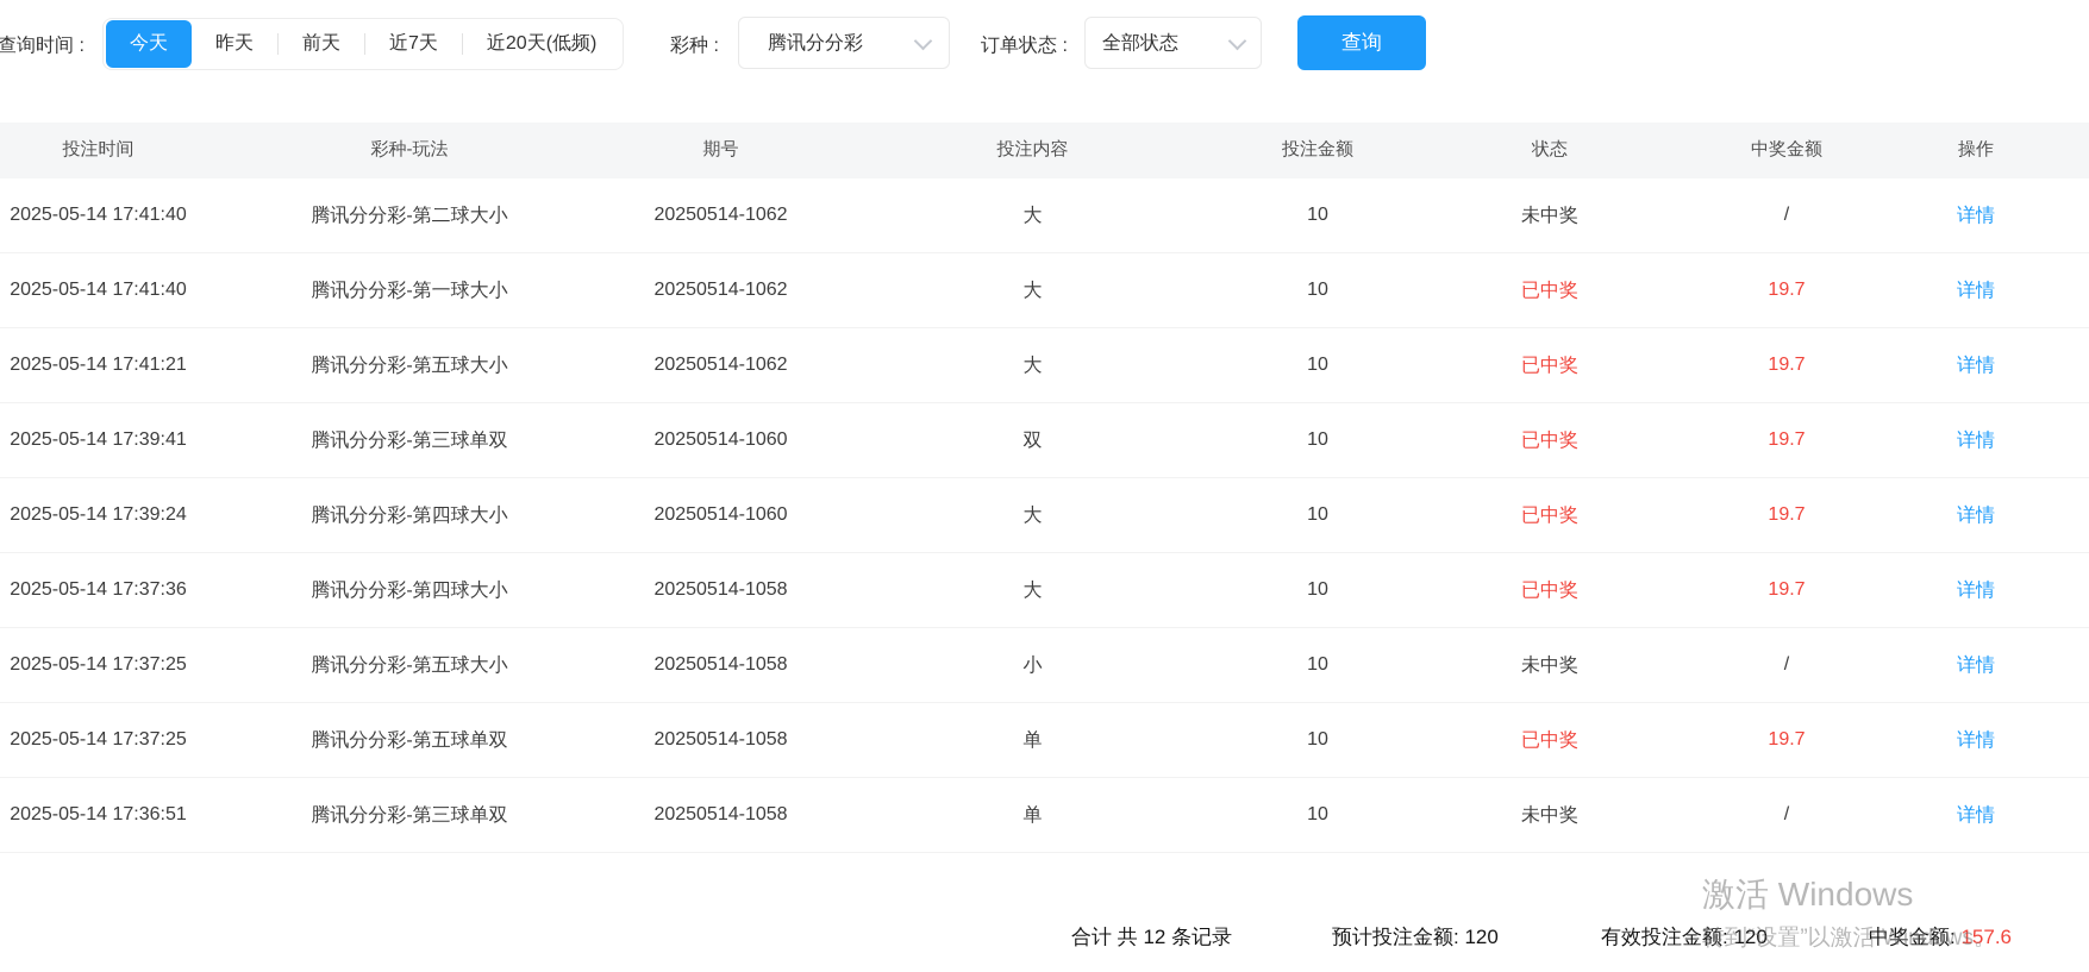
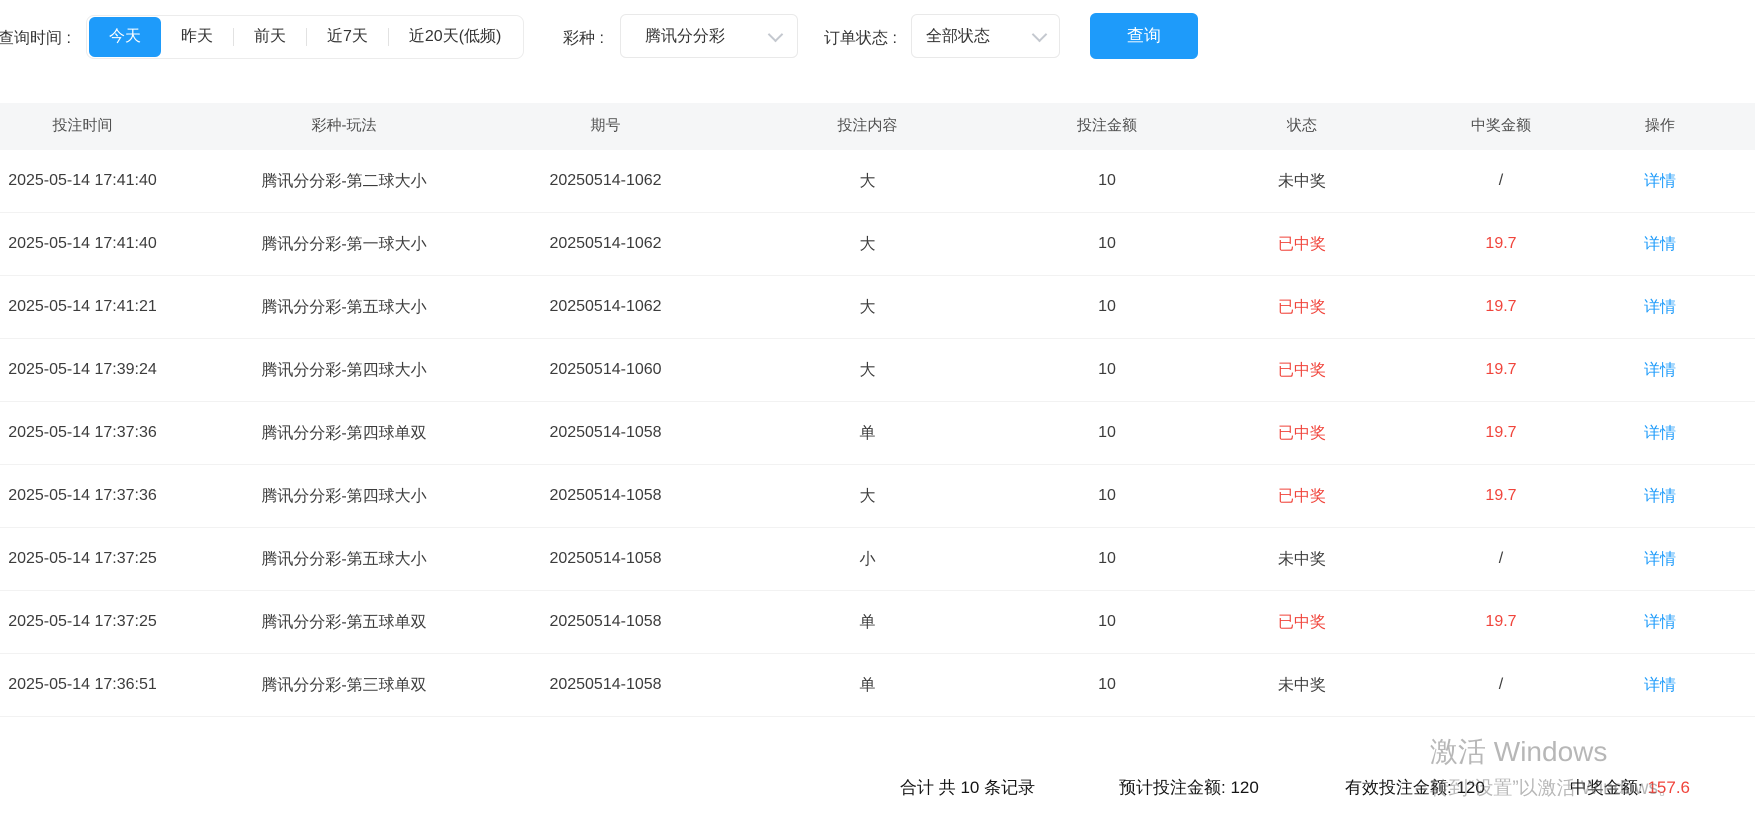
  查询时间 :
  今天
  昨天
  前天
  近7天
  近20天(低频)
  彩种 :
  腾讯分分彩
  订单状态 :
  全部状态
  查询
  投注时间	彩种-玩法	期号	投注内容	投注金额	状态	中奖金额	操作
  2025-05-14 17:41:40	腾讯分分彩-第二球大小	20250514-1062	大	10	未中奖	/	详情
  2025-05-14 17:41:40	腾讯分分彩-第一球大小	20250514-1062	大	10	已中奖	19.7	详情
  2025-05-14 17:41:21	腾讯分分彩-第五球大小	20250514-1062	大	10	已中奖	19.7	详情
- 2025-05-14 17:39:41	腾讯分分彩-第三球单双	20250514-1060	双	10	已中奖	19.7	详情
  2025-05-14 17:39:24	腾讯分分彩-第四球大小	20250514-1060	大	10	已中奖	19.7	详情
+ 2025-05-14 17:37:36	腾讯分分彩-第四球单双	20250514-1058	单	10	已中奖	19.7	详情
  2025-05-14 17:37:36	腾讯分分彩-第四球大小	20250514-1058	大	10	已中奖	19.7	详情
  2025-05-14 17:37:25	腾讯分分彩-第五球大小	20250514-1058	小	10	未中奖	/	详情
  2025-05-14 17:37:25	腾讯分分彩-第五球单双	20250514-1058	单	10	已中奖	19.7	详情
  2025-05-14 17:36:51	腾讯分分彩-第三球单双	20250514-1058	单	10	未中奖	/	详情
- 合计 共 12 条记录
+ 合计 共 10 条记录
  预计投注金额: 120
  有效投注金额: 120
  中奖金额: 157.6
  激活 Windows
  转到“设置”以激活 Windows。
